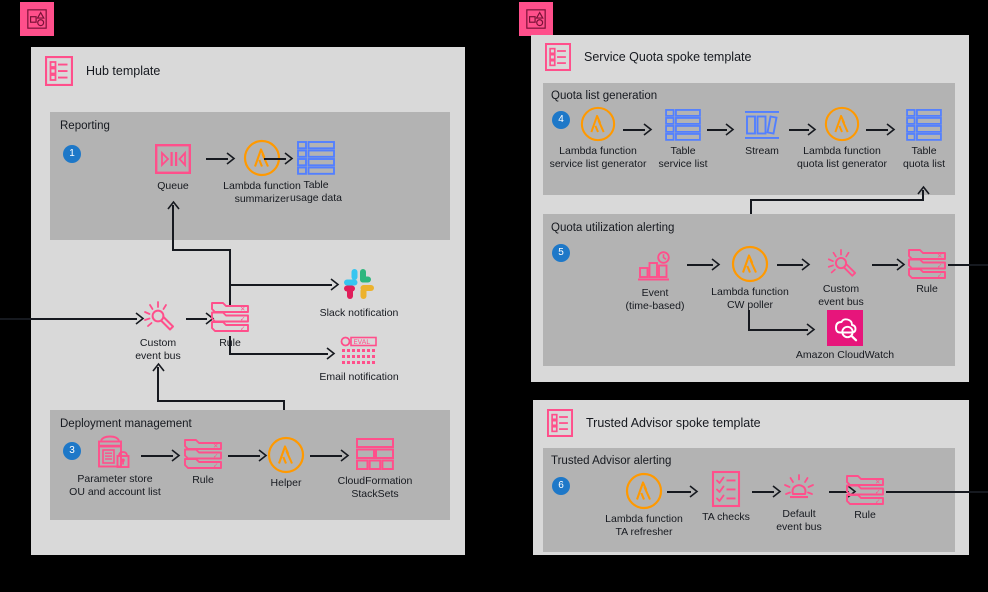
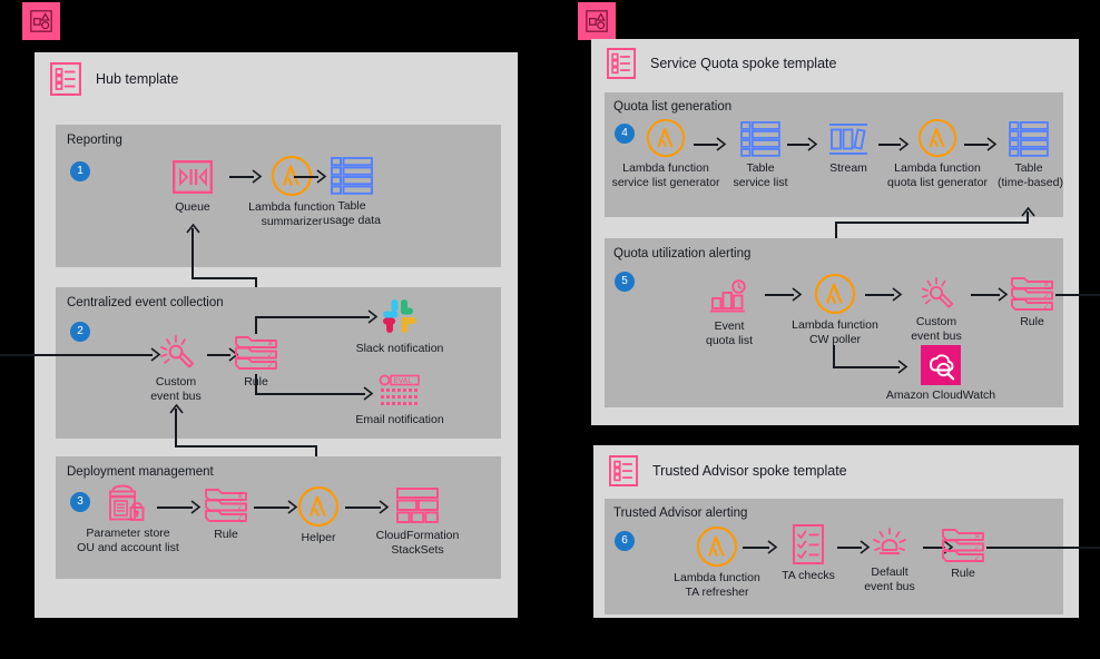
  Hub template
  Reporting
  1
  Queue
  Lambda function
  summarizer
  Table
  usage data
+ Centralized event collection
+ 2
  Custom
  event bus
  ✕
  ✓
  ✓
  Rle
  Slack notification
  EVAL
  Email notification
  Deployment management
  3
  Parameter store
  OU and account list
  ✕
  ✓
  ✓
  Rule
  Helper
  CloudFormation
  StackSets
  Service Quota spoke template
  Quota list generation
  4
  Lambda function
  service list generator
  Table
  service list
  Stream
  Lambda function
  quota list generator
  Table
- quota list
+ (time-based)
  Quota utilization alerting
  5
  Event
- (time-based)
+ quota list
  Lambda function
  CW poller
  Custom
  event bus
  ✕
  ✓
  ✓
  Rule
  Amazon CloudWatch
  Trusted Advisor spoke template
  Trusted Advisor alerting
  6
  Lambda function
  TA refresher
  TA checks
  Default
  event bus
  ✕
  ✓
  ✓
  Rule
